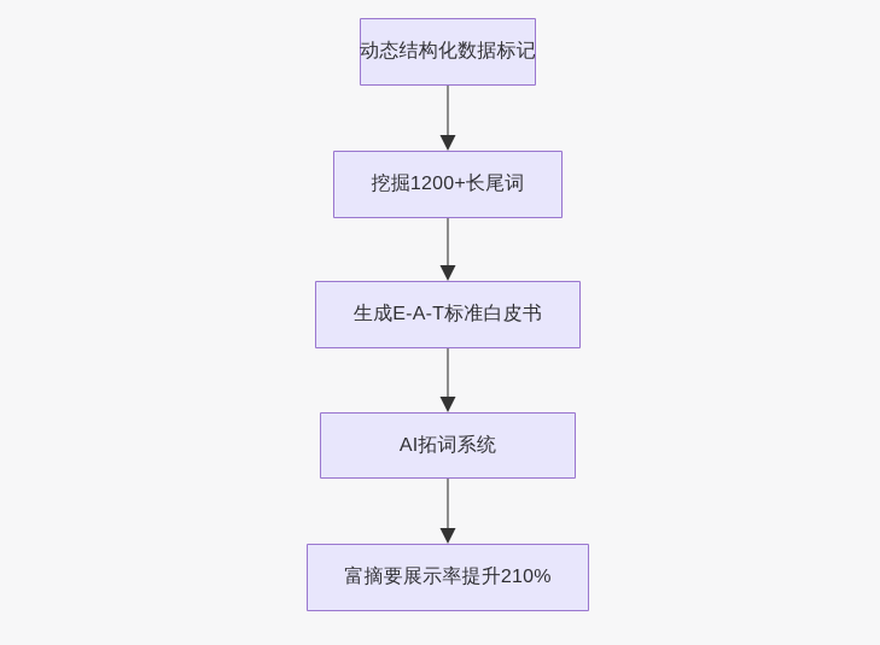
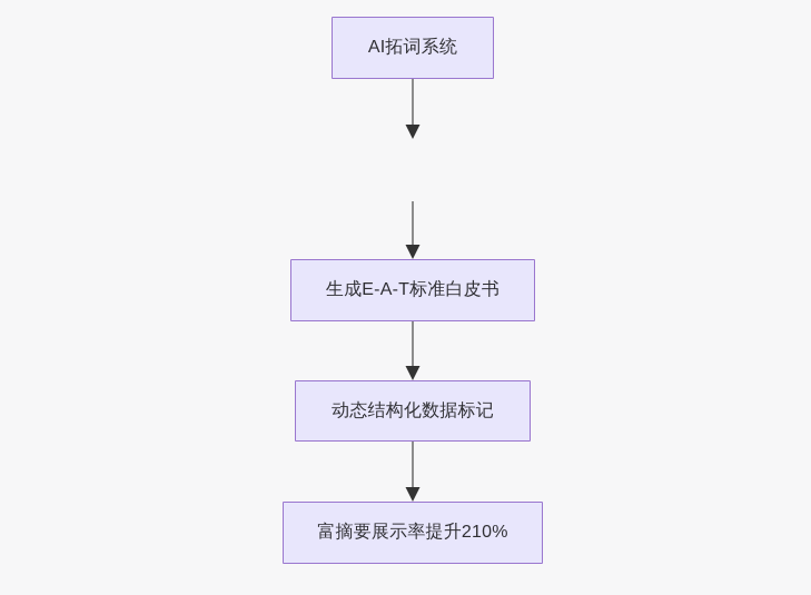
- 动态结构化数据标记
+ AI拓词系统
- 挖掘1200+长尾词
  生成E-A-T标准白皮书
- AI拓词系统
+ 动态结构化数据标记
  富摘要展示率提升210%
